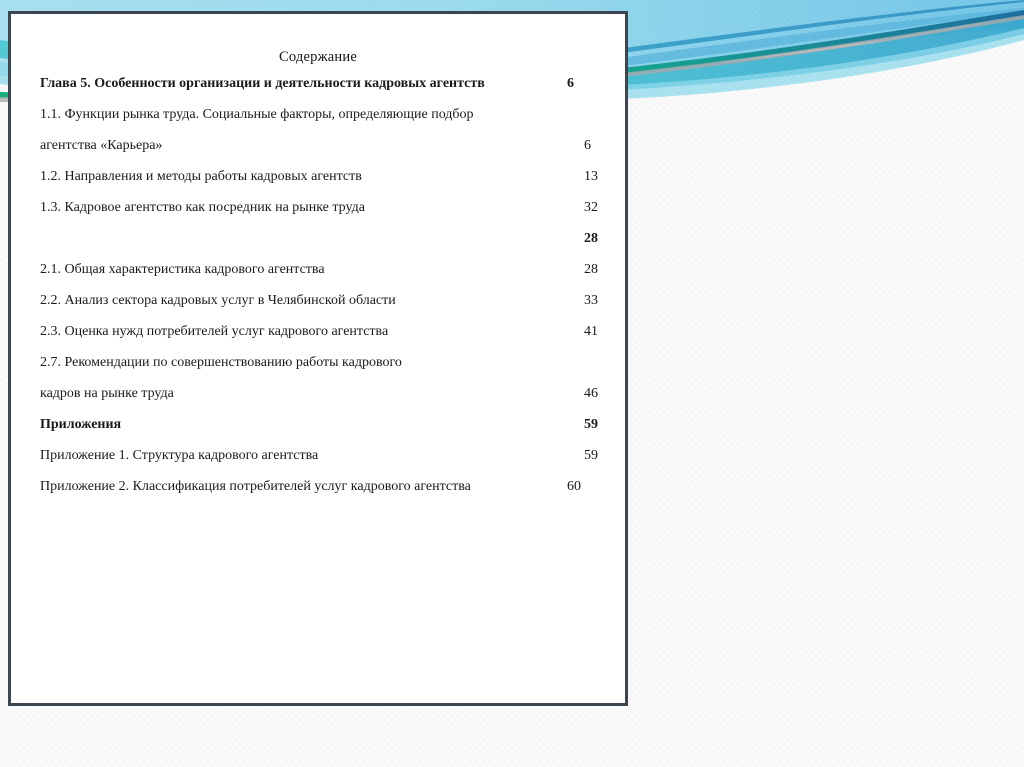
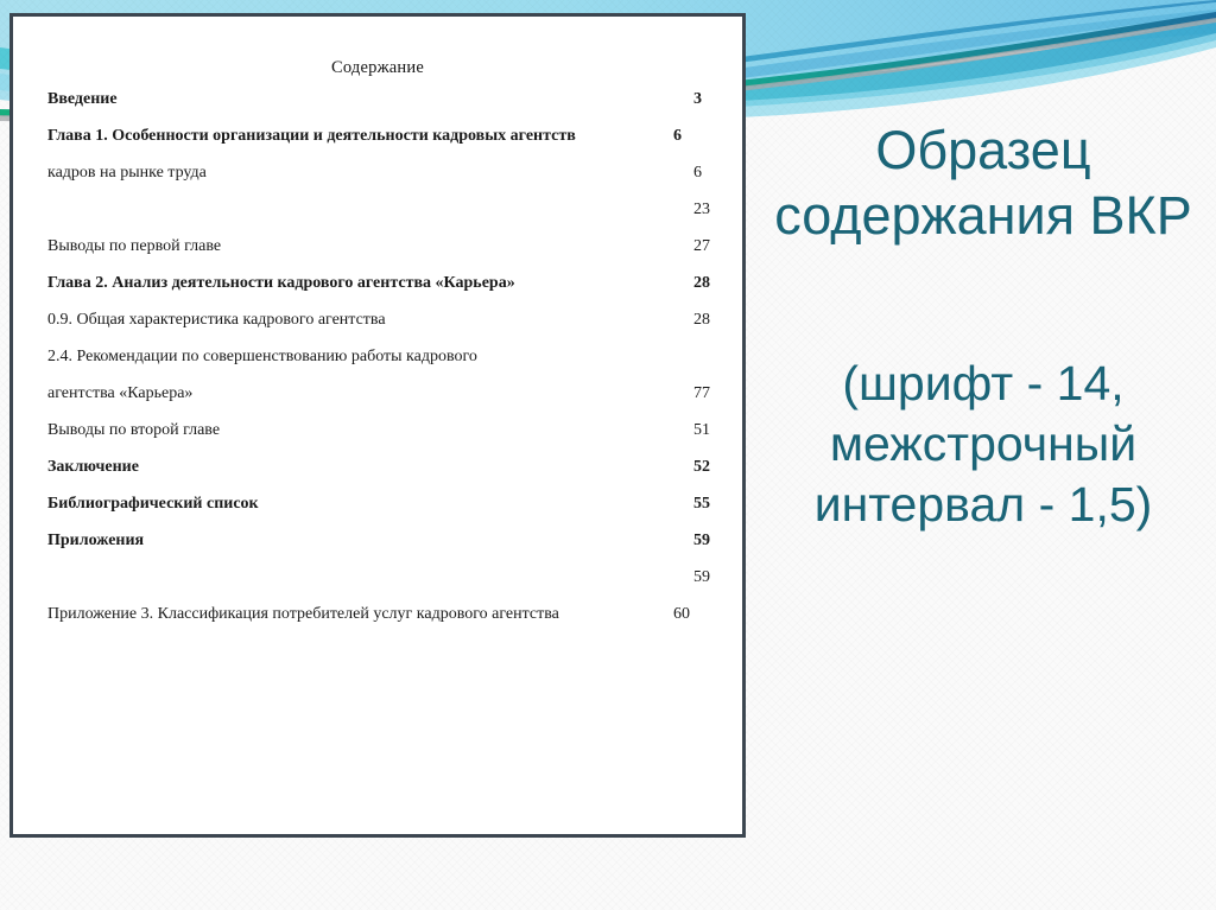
  Содержание
+ Введение
+ 3
- Глава 5. Особенности организации и деятельности кадровых агентств
+ Глава 1. Особенности организации и деятельности кадровых агентств
  6
- 1.1. Функции рынка труда. Социальные факторы, определяющие подбор
- агентства «Карьера»
+ кадров на рынке труда
  6
- 1.2. Направления и методы работы кадровых агентств
- 13
- 1.3. Кадровое агентство как посредник на рынке труда
- 32
+ 23
+ Выводы по первой главе
+ 27
+ Глава 2. Анализ деятельности кадрового агентства «Карьера»
  28
- 2.1. Общая характеристика кадрового агентства
+ 0.9. Общая характеристика кадрового агентства
  28
- 2.2. Анализ сектора кадровых услуг в Челябинской области
- 33
- 2.3. Оценка нужд потребителей услуг кадрового агентства
- 41
- 2.7. Рекомендации по совершенствованию работы кадрового
+ 2.4. Рекомендации по совершенствованию работы кадрового
- кадров на рынке труда
+ агентства «Карьера»
- 46
+ 77
+ Выводы по второй главе
+ 51
+ Заключение
+ 52
+ Библиографический список
+ 55
  Приложения
  59
- Приложение 1. Структура кадрового агентства
  59
- Приложение 2. Классификация потребителей услуг кадрового агентства
+ Приложение 3. Классификация потребителей услуг кадрового агентства
  60
+ Образец содержания ВКР
+ (шрифт - 14, межстрочный интервал - 1,5)
